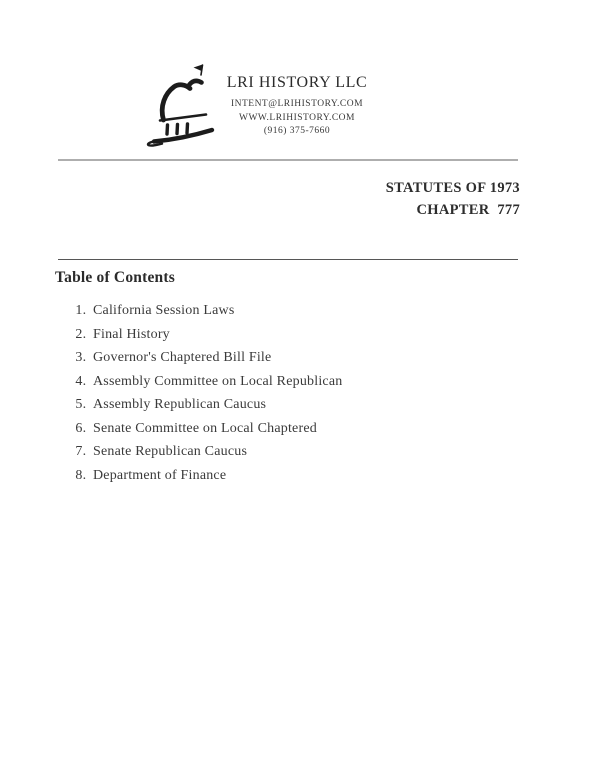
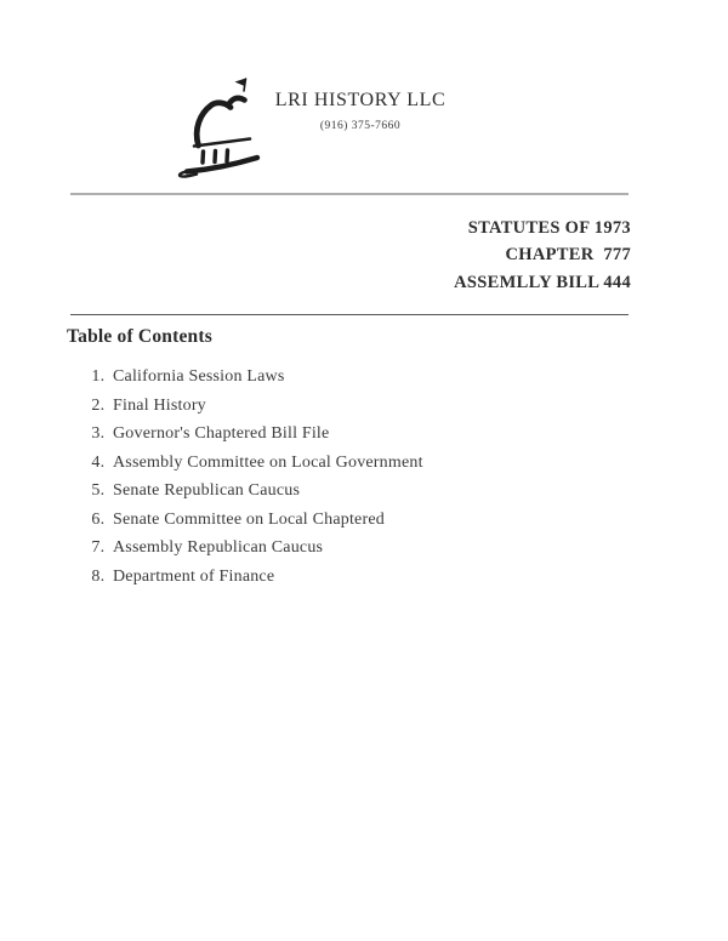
  LRI HISTORY LLC
- INTENT@LRIHISTORY.COM
- WWW.LRIHISTORY.COM
  (916) 375-7660
  STATUTES OF 1973
  CHAPTER 777
+ ASSEMLLY BILL 444
  Table of Contents
  California Session Laws
  Final History
  Governor's Chaptered Bill File
- Assembly Committee on Local Republican
+ Assembly Committee on Local Government
- Assembly Republican Caucus
+ Senate Republican Caucus
  Senate Committee on Local Chaptered
- Senate Republican Caucus
+ Assembly Republican Caucus
  Department of Finance
